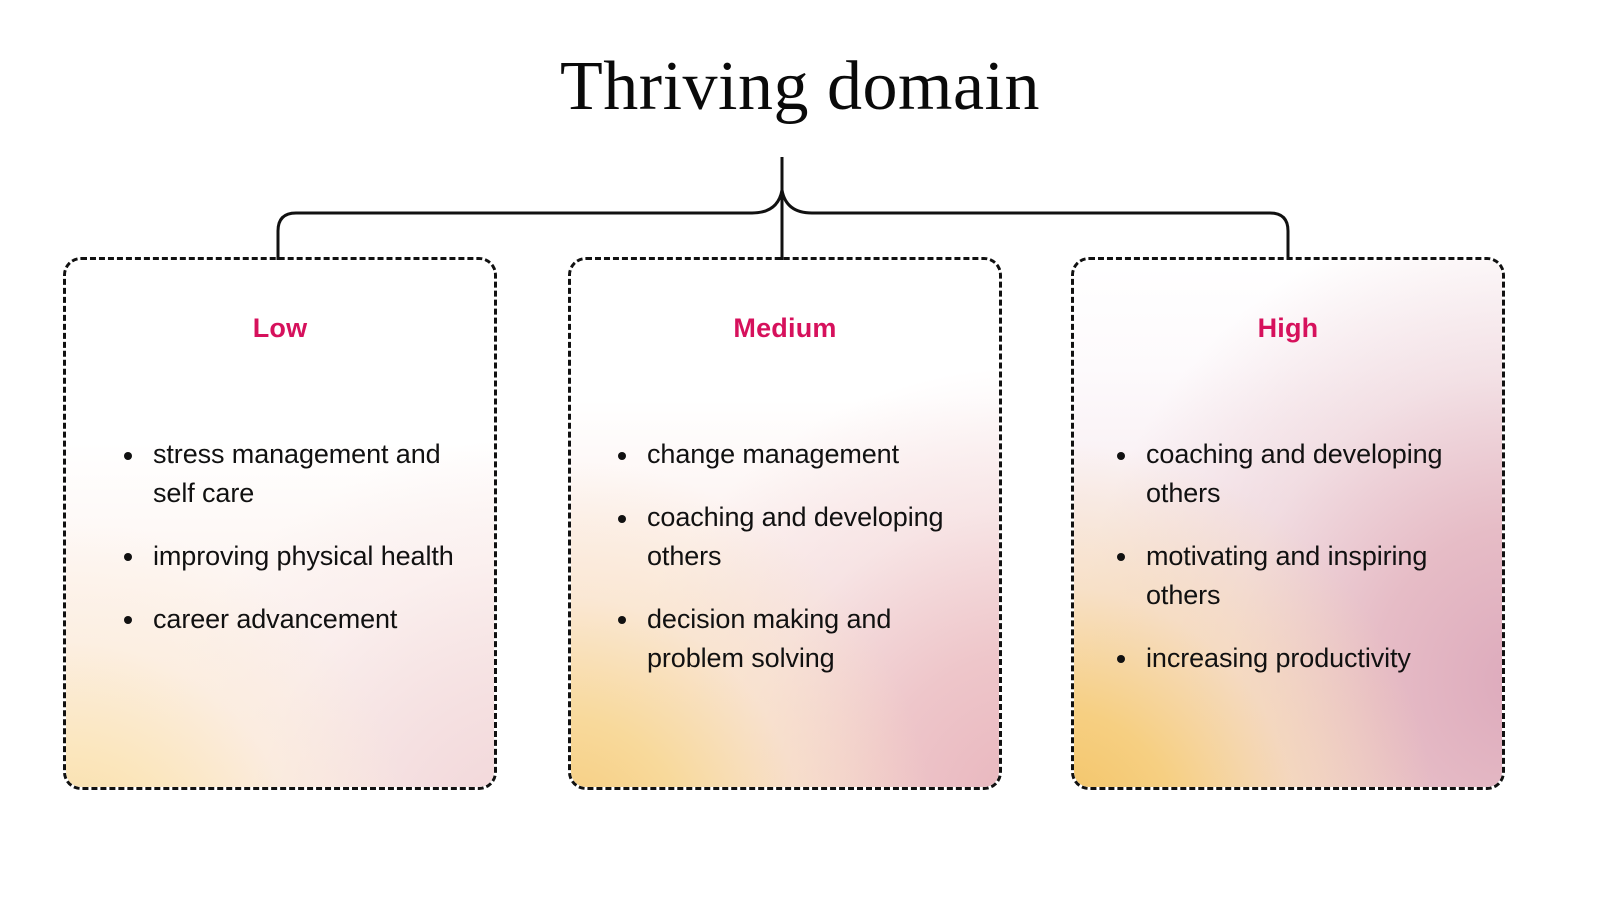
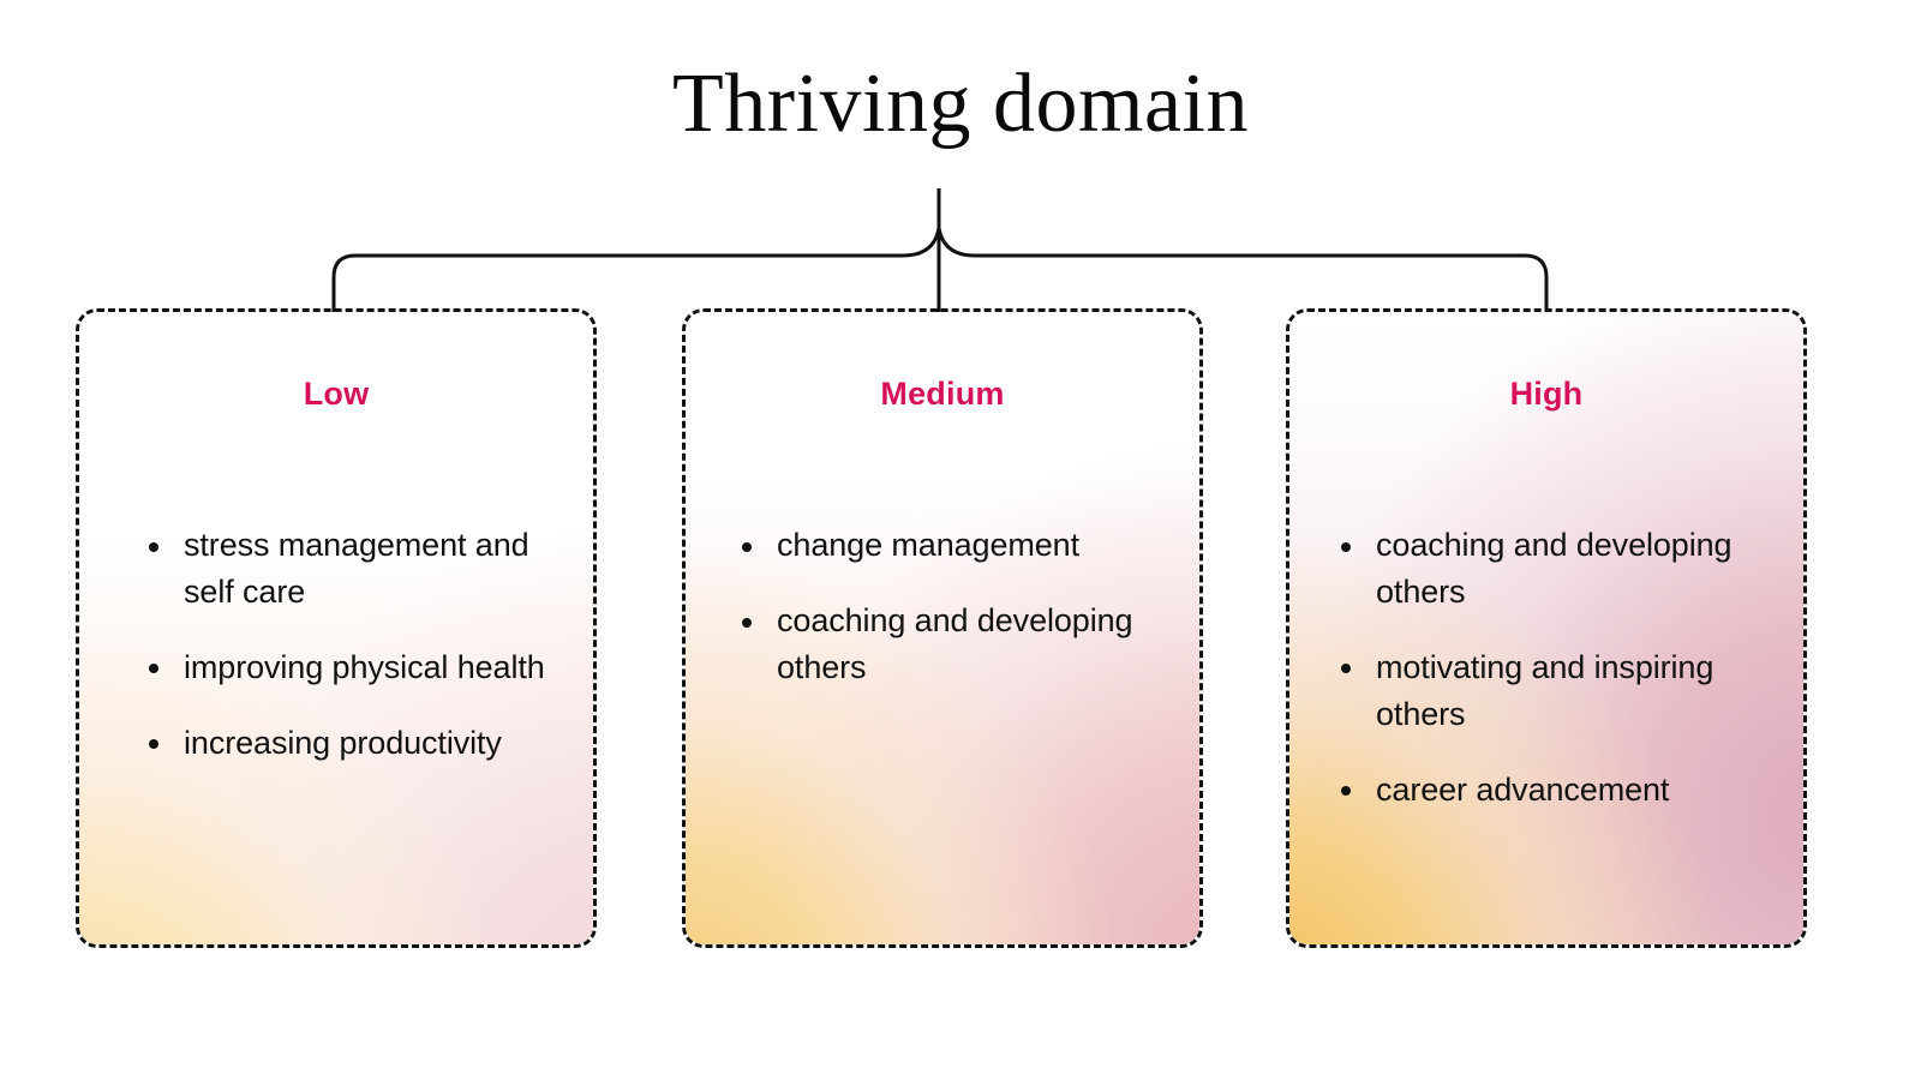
  Thriving domain
  Low
  stress management and self care
  improving physical health
- career advancement
+ increasing productivity
  Medium
  change management
  coaching and developing others
- decision making and problem solving
  High
  coaching and developing others
  motivating and inspiring others
- increasing productivity
+ career advancement
